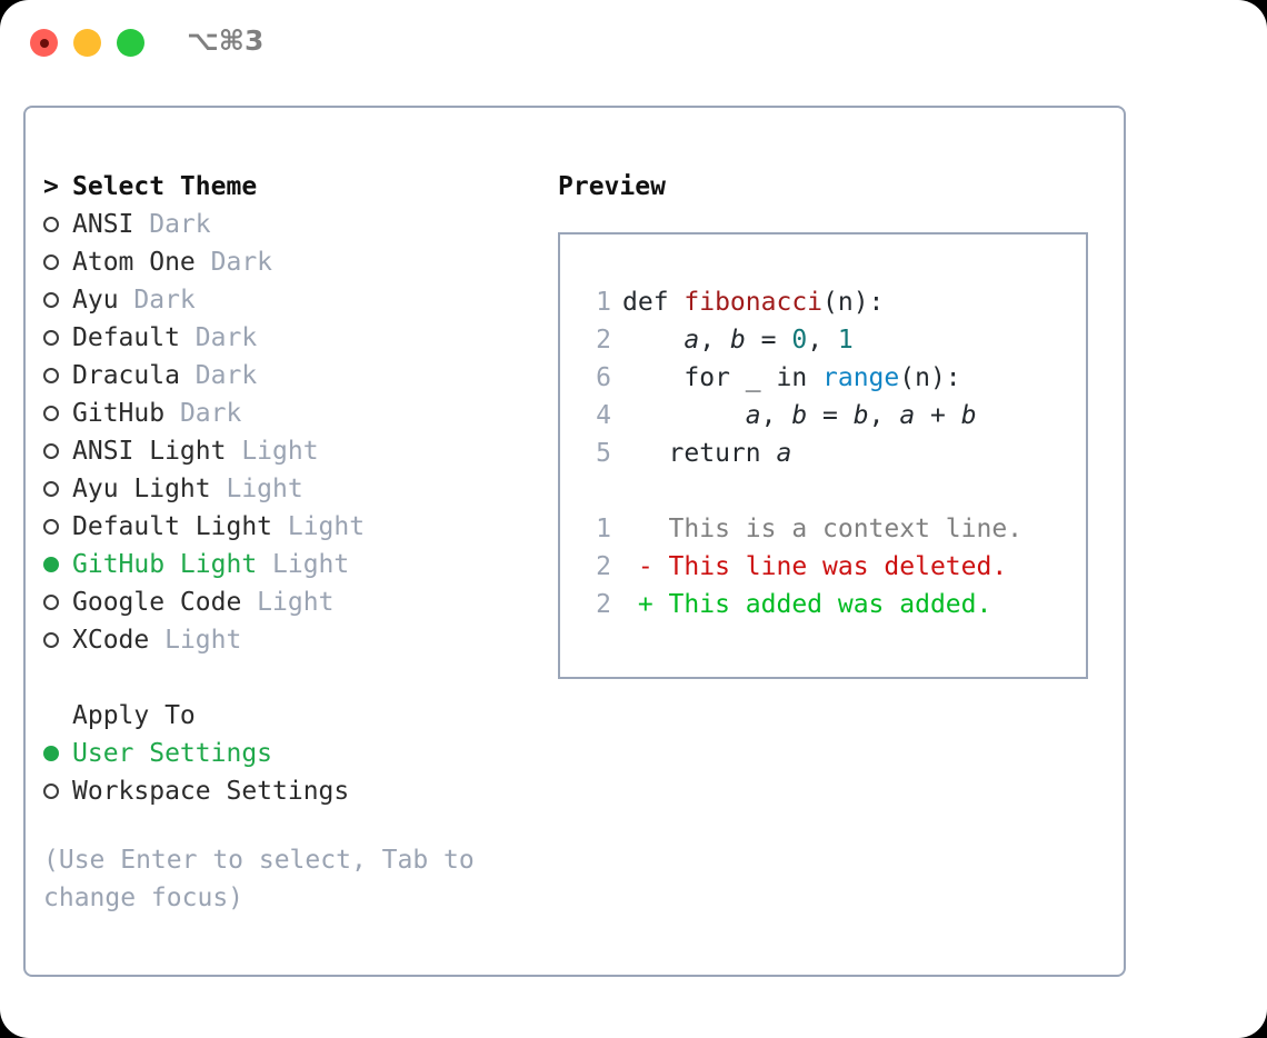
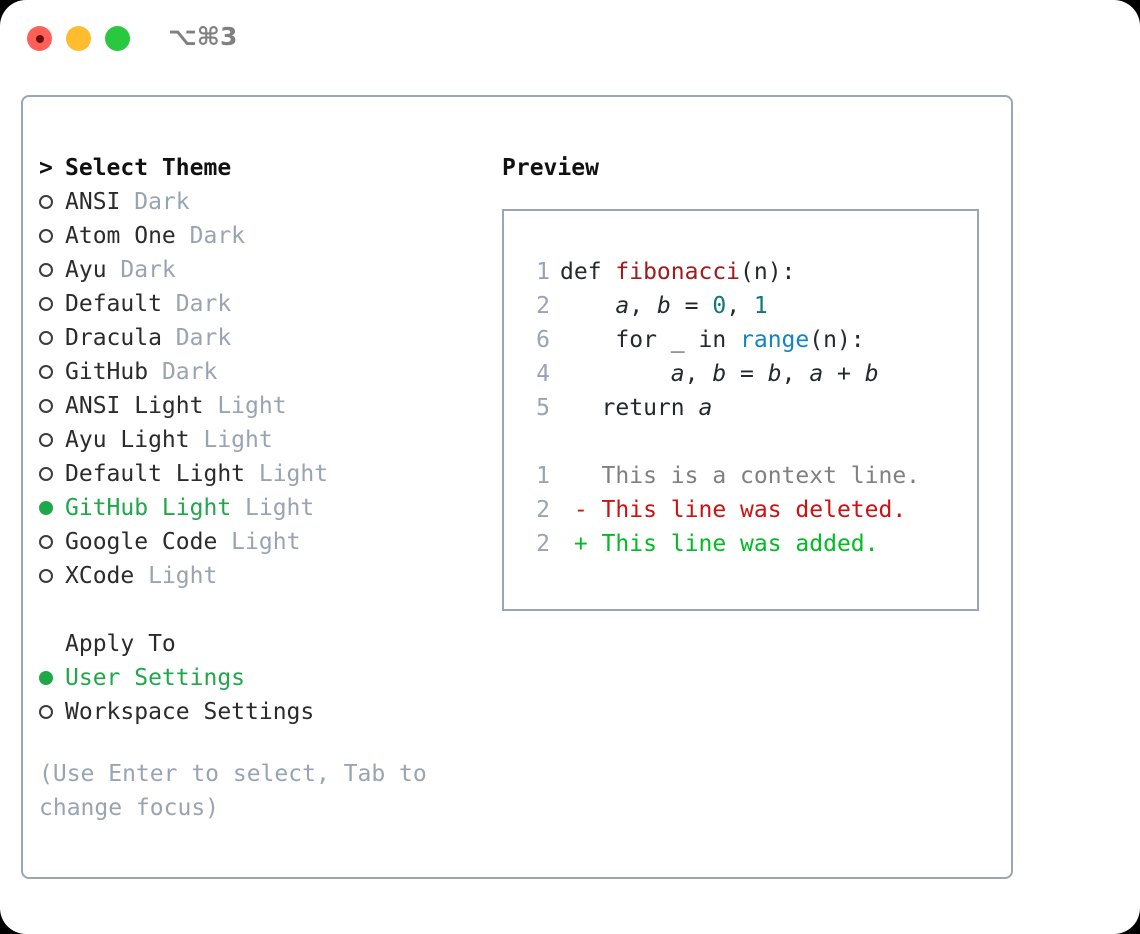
  ⌥⌘3
  >
  Select Theme
  ANSI
  Dark
  Atom One
  Dark
  Ayu
  Dark
  Default
  Dark
  Dracula
  Dark
  GitHub
  Dark
  ANSI Light
  Light
  Ayu Light
  Light
  Default Light
  Light
  GitHub Light
  Light
  Google Code
  Light
  XCode
  Light
  Apply To
  User Settings
  Workspace Settings
  (Use Enter to select, Tab to change focus)
  Preview
  1
  def fibonacci(n):
  2
  a, b = 0, 1
  6
  for _ in range(n):
  4
  a, b = b, a + b
  5
  return a
  1
  This is a context line.
  2
  - This line was deleted.
  2
- + This added was added.
+ + This line was added.
